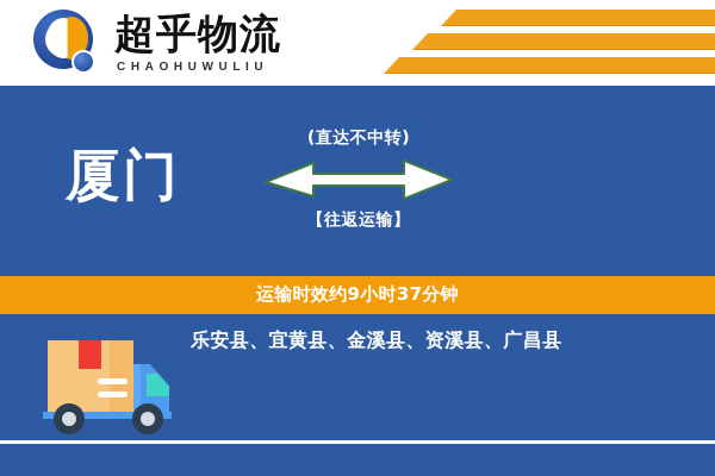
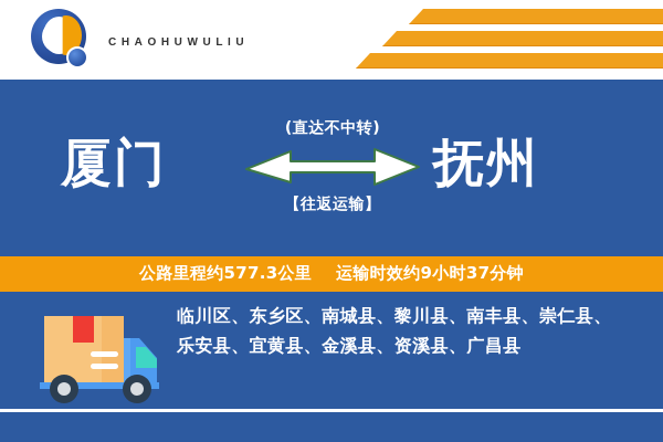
- 超乎物流
  CHAOHUWULIU
  厦门
  (直达不中转)
  【往返运输】
+ 抚州
+ 公路里程约577.3公里
  运输时效约9小时37分钟
+ 临川区、东乡区、南城县、黎川县、南丰县、崇仁县、
  乐安县、宜黄县、金溪县、资溪县、广昌县
